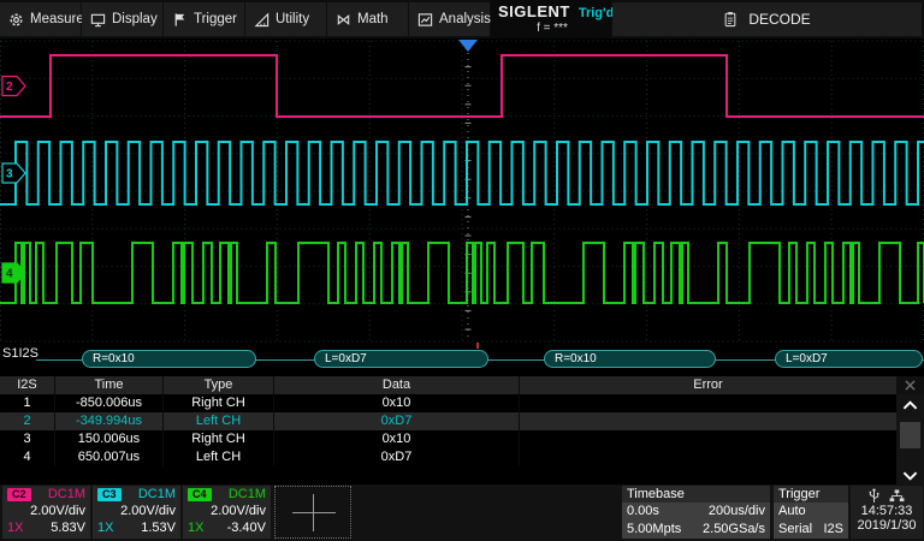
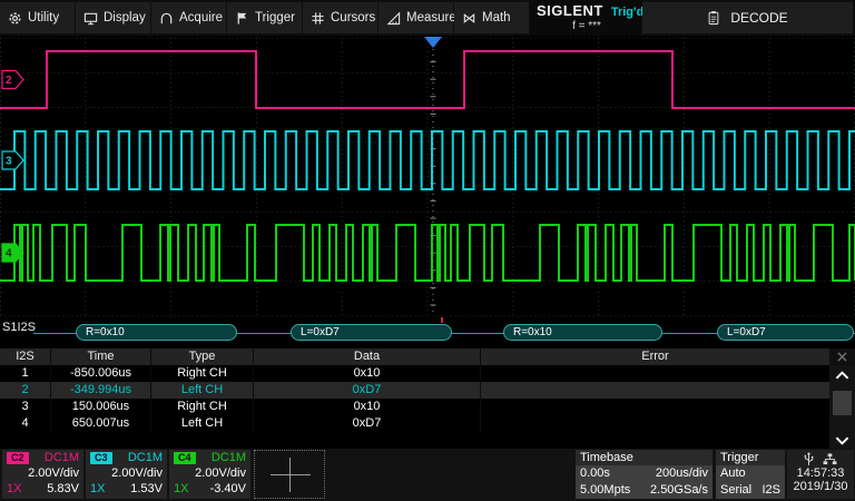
- Measure
+ Utility
  Display
+ Acquire
  Trigger
+ Cursors
- Utility
+ Measure
  Math
- Analysis
  SIGLENT
  Trig'd
  f = ***
  DECODE
  2
  3
  4
  S1I2S
  R=0x10
  L=0xD7
  R=0x10
  L=0xD7
  I2S
  Time
  Type
  Data
  Error
  1
  -850.006us
  Right CH
  0x10
  2
  -349.994us
  Left CH
  0xD7
  3
  150.006us
  Right CH
  0x10
  4
  650.007us
  Left CH
  0xD7
  C2
  DC1M
  2.00V/div
  1X
  5.83V
  C3
  DC1M
  2.00V/div
  1X
  1.53V
  C4
  DC1M
  2.00V/div
  1X
  -3.40V
  Timebase
  0.00s
  200us/div
  5.00Mpts
  2.50GSa/s
  Trigger
  Auto
  Serial
  I2S
  14:57:33
  2019/1/30
